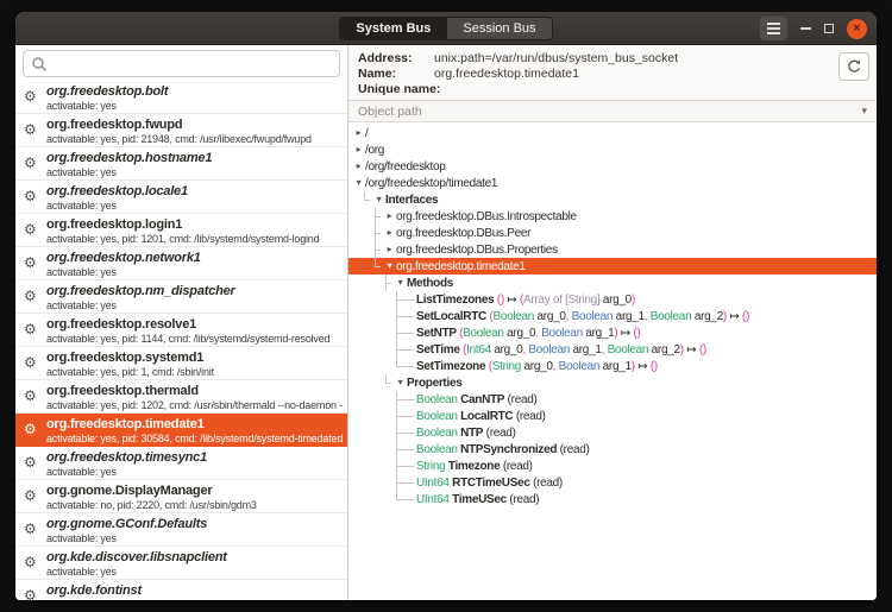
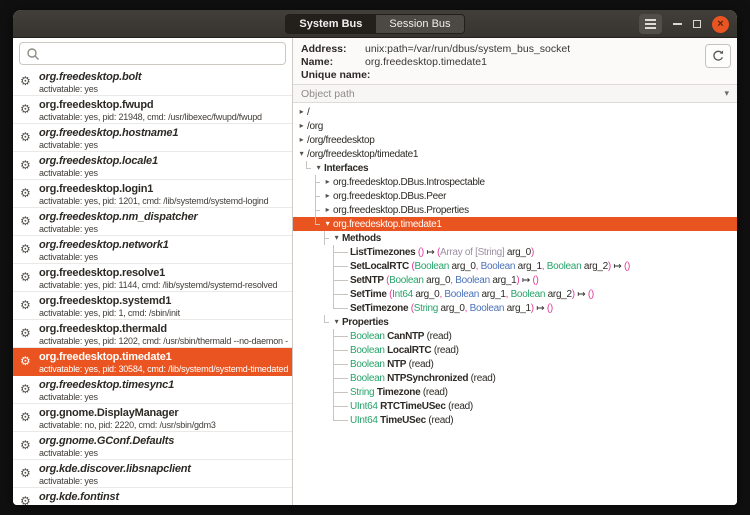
  System Bus
  Session Bus
  ×
  ⚙
  org.freedesktop.bolt
  activatable: yes
  ⚙
  org.freedesktop.fwupd
  activatable: yes, pid: 21948, cmd: /usr/libexec/fwupd/fwupd
  ⚙
  org.freedesktop.hostname1
  activatable: yes
  ⚙
  org.freedesktop.locale1
  activatable: yes
  ⚙
  org.freedesktop.login1
  activatable: yes, pid: 1201, cmd: /lib/systemd/systemd-logind
  ⚙
- org.freedesktop.network1
+ org.freedesktop.nm_dispatcher
  activatable: yes
  ⚙
- org.freedesktop.nm_dispatcher
+ org.freedesktop.network1
  activatable: yes
  ⚙
  org.freedesktop.resolve1
  activatable: yes, pid: 1144, cmd: /lib/systemd/systemd-resolved
  ⚙
  org.freedesktop.systemd1
  activatable: yes, pid: 1, cmd: /sbin/init
  ⚙
  org.freedesktop.thermald
  activatable: yes, pid: 1202, cmd: /usr/sbin/thermald --no-daemon -
  ⚙
  org.freedesktop.timedate1
  activatable: yes, pid: 30584, cmd: /lib/systemd/systemd-timedated
  ⚙
  org.freedesktop.timesync1
  activatable: yes
  ⚙
  org.gnome.DisplayManager
  activatable: no, pid: 2220, cmd: /usr/sbin/gdm3
  ⚙
  org.gnome.GConf.Defaults
  activatable: yes
  ⚙
  org.kde.discover.libsnapclient
  activatable: yes
  ⚙
  org.kde.fontinst
  Address:
  unix:path=/var/run/dbus/system_bus_socket
  Name:
  org.freedesktop.timedate1
  Unique name:
  Object path
  ▾
  ▸
  /
  ▸
  /org
  ▸
  /org/freedesktop
  ▾
  /org/freedesktop/timedate1
  ▾
  Interfaces
  ▸
  org.freedesktop.DBus.Introspectable
  ▸
  org.freedesktop.DBus.Peer
  ▸
  org.freedesktop.DBus.Properties
  ▾
  org.freedesktop.timedate1
  ▾
  Methods
  ListTimezones
  ()
  ↦
  (
  Array of [String]
  arg_0
  )
  SetLocalRTC
  (
  Boolean
  arg_0
  ,
  Boolean
  arg_1
  ,
  Boolean
  arg_2
  )
  ↦
  ()
  SetNTP
  (
  Boolean
  arg_0
  ,
  Boolean
  arg_1
  )
  ↦
  ()
  SetTime
  (
  Int64
  arg_0
  ,
  Boolean
  arg_1
  ,
  Boolean
  arg_2
  )
  ↦
  ()
  SetTimezone
  (
  String
  arg_0
  ,
  Boolean
  arg_1
  )
  ↦
  ()
  ▾
  Properties
  Boolean
  CanNTP
  (read)
  Boolean
  LocalRTC
  (read)
  Boolean
  NTP
  (read)
  Boolean
  NTPSynchronized
  (read)
  String
  Timezone
  (read)
  UInt64
  RTCTimeUSec
  (read)
  UInt64
  TimeUSec
  (read)
